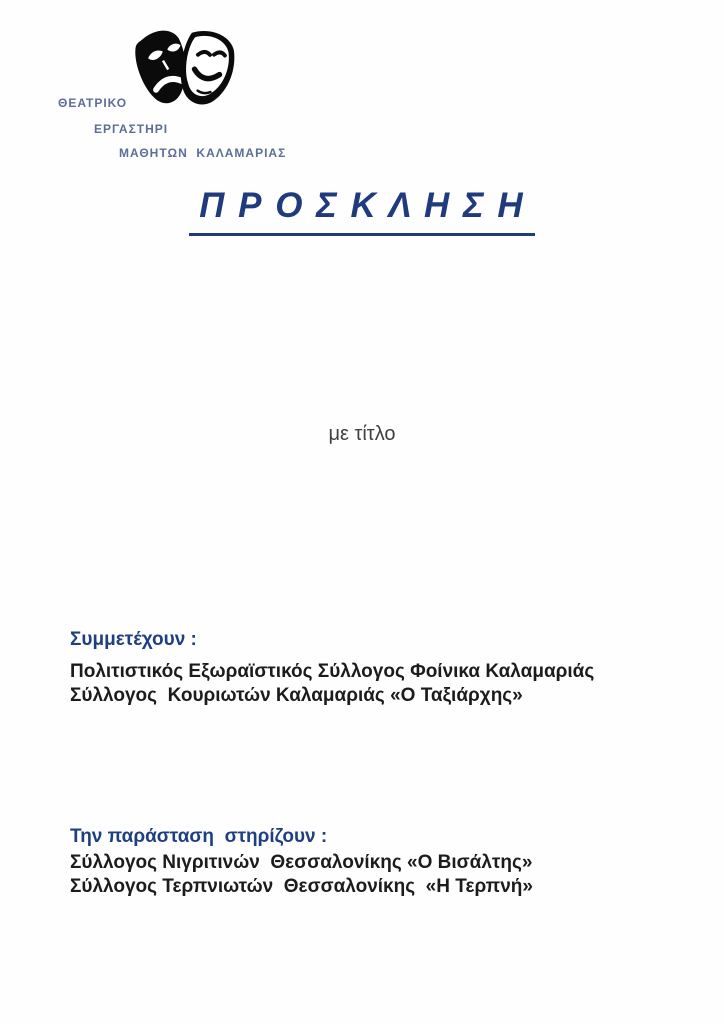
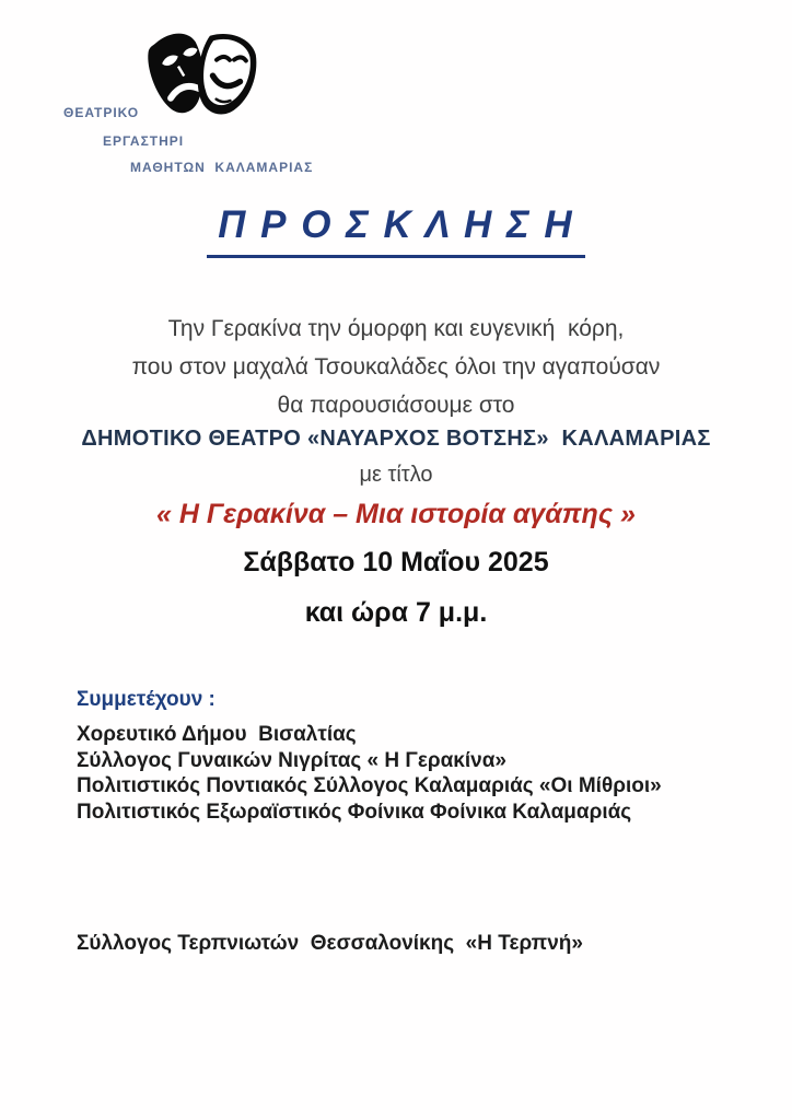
  ΘΕΑΤΡΙΚΟ
  ΕΡΓΑΣΤΗΡΙ
  ΜΑΘΗΤΩΝ ΚΑΛΑΜΑΡΙΑΣ
  Π Ρ Ο Σ Κ Λ Η Σ Η
+ Την Γερακίνα την όμορφη και ευγενική κόρη,
+ που στον μαχαλά Τσουκαλάδες όλοι την αγαπούσαν
+ θα παρουσιάσουμε στο
+ ΔΗΜΟΤΙΚΟ ΘΕΑΤΡΟ «ΝΑΥΑΡΧΟΣ ΒΟΤΣΗΣ» ΚΑΛΑΜΑΡΙΑΣ
  με τίτλο
+ « Η Γερακίνα – Μια ιστορία αγάπης »
+ Σάββατο 10 Μαΐου 2025
+ και ώρα 7 μ.μ.
  Συμμετέχουν :
+ Χορευτικό Δήμου Βισαλτίας
+ Σύλλογος Γυναικών Νιγρίτας « Η Γερακίνα»
+ Πολιτιστικός Ποντιακός Σύλλογος Καλαμαριάς «Οι Μίθριοι»
- Πολιτιστικός Εξωραϊστικός Σύλλογος Φοίνικα Καλαμαριάς
+ Πολιτιστικός Εξωραϊστικός Φοίνικα Φοίνικα Καλαμαριάς
- Σύλλογος Κουριωτών Καλαμαριάς «Ο Ταξιάρχης»
- Την παράσταση στηρίζουν :
- Σύλλογος Νιγριτινών Θεσσαλονίκης «Ο Βισάλτης»
  Σύλλογος Τερπνιωτών Θεσσαλονίκης «Η Τερπνή»
